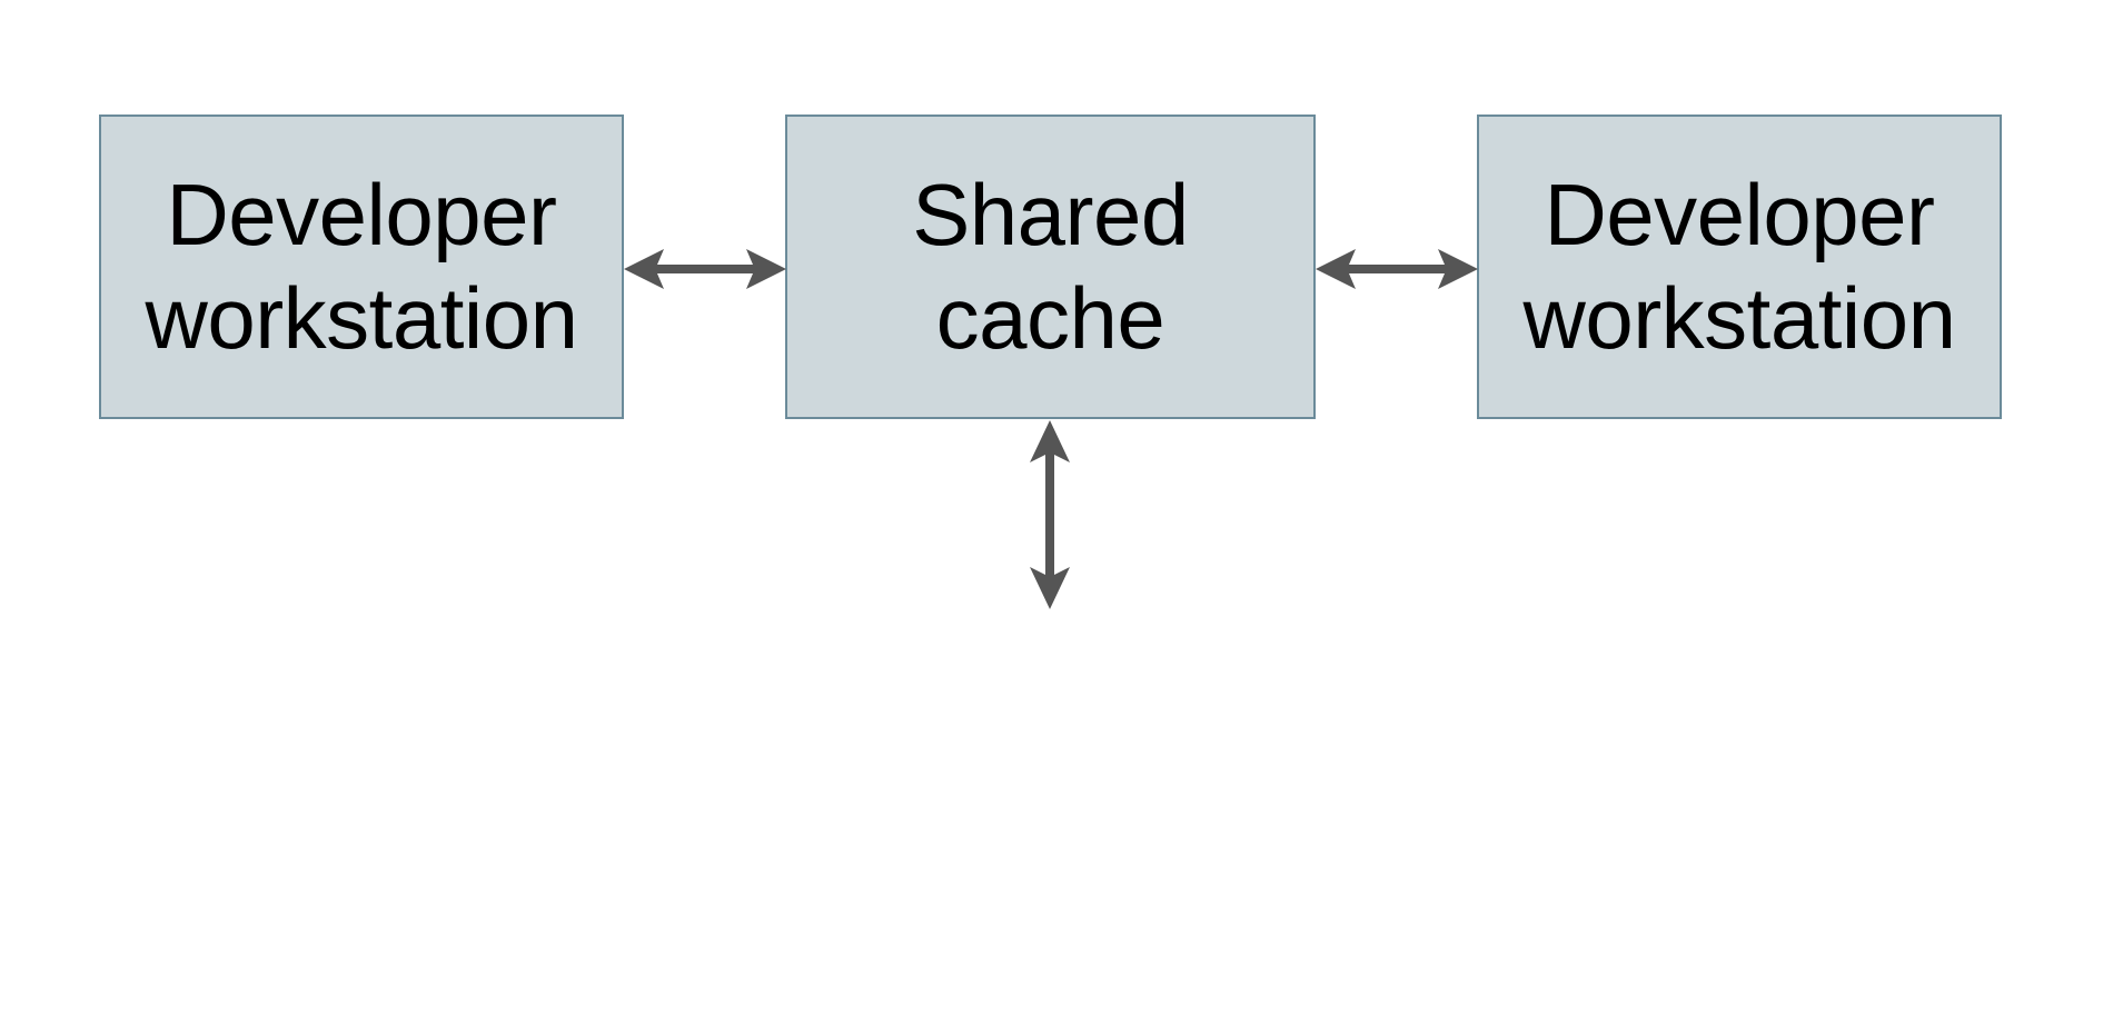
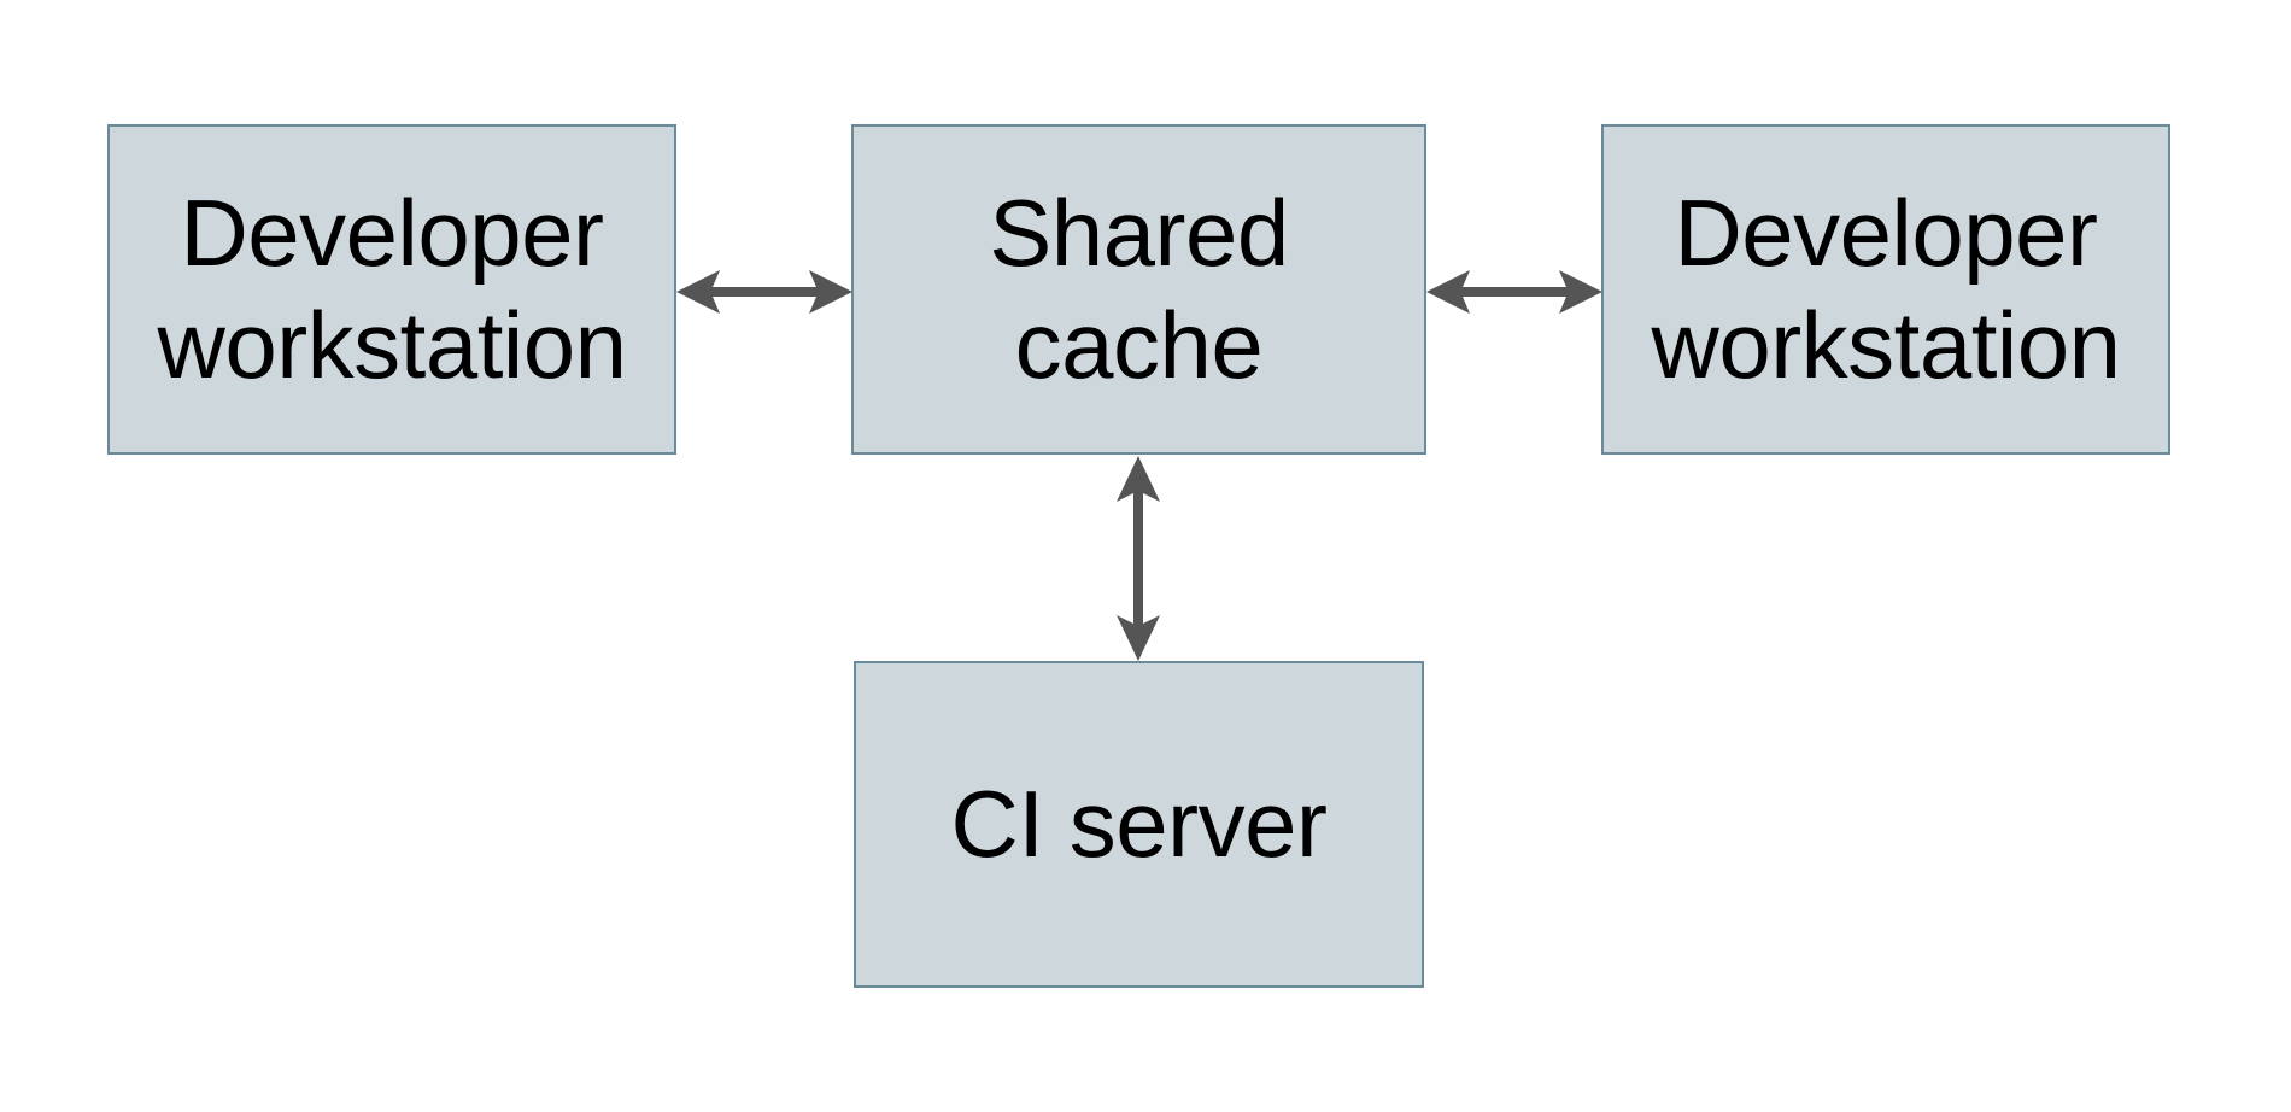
  Developer
  workstation
  Shared
  cache
  Developer
  workstation
+ CI server
